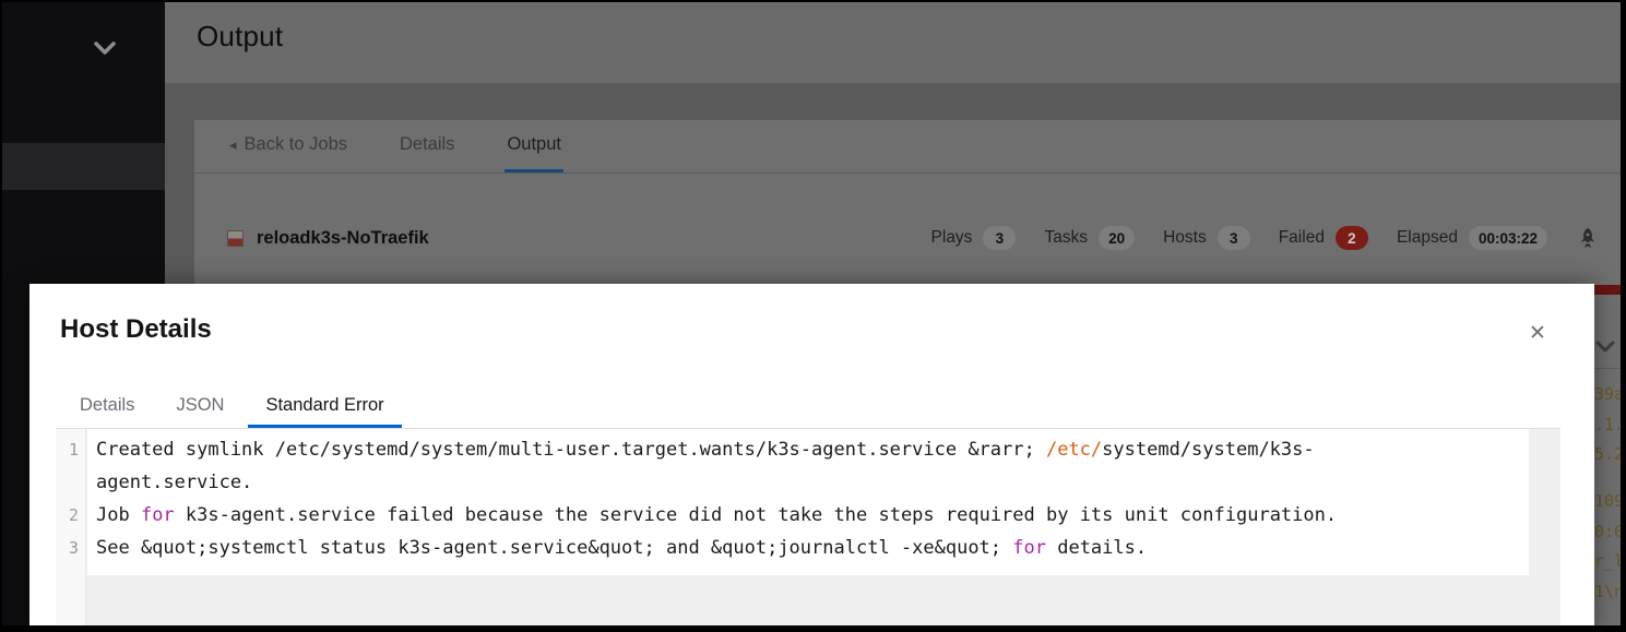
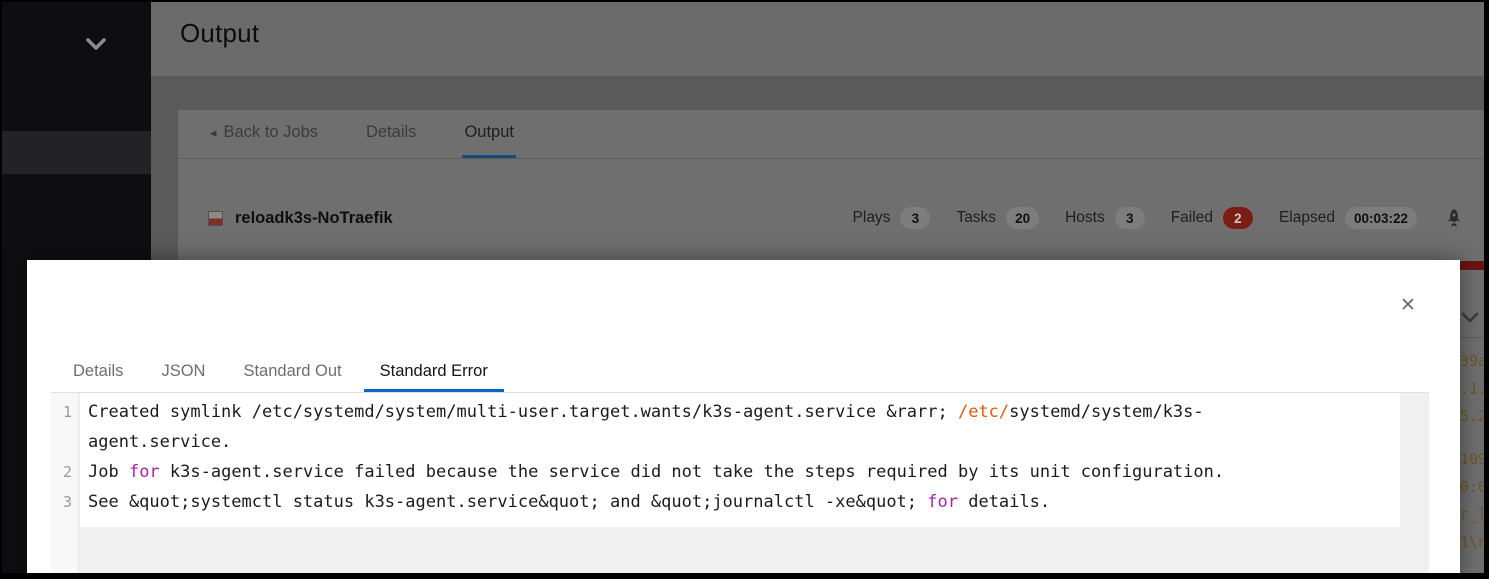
  Output
  ◂
  Back to Jobs
  Details
  Output
  reloadk3s-NoTraefik
  Plays
  3
  Tasks
  20
  Hosts
  3
  Failed
  2
  Elapsed
  00:03:22
  39a
  .1.
  5.2
  109
  0:0
  r_l
  1\n
- Host Details
  ✕
  Details
  JSON
+ Standard Out
  Standard Error
  1
  Created symlink /etc/systemd/system/multi-user.target.wants/k3s-agent.service &rarr; /etc/systemd/system/k3s-
  agent.service.
  2
  Job for k3s-agent.service failed because the service did not take the steps required by its unit configuration.
  3
  See &quot;systemctl status k3s-agent.service&quot; and &quot;journalctl -xe&quot; for details.
